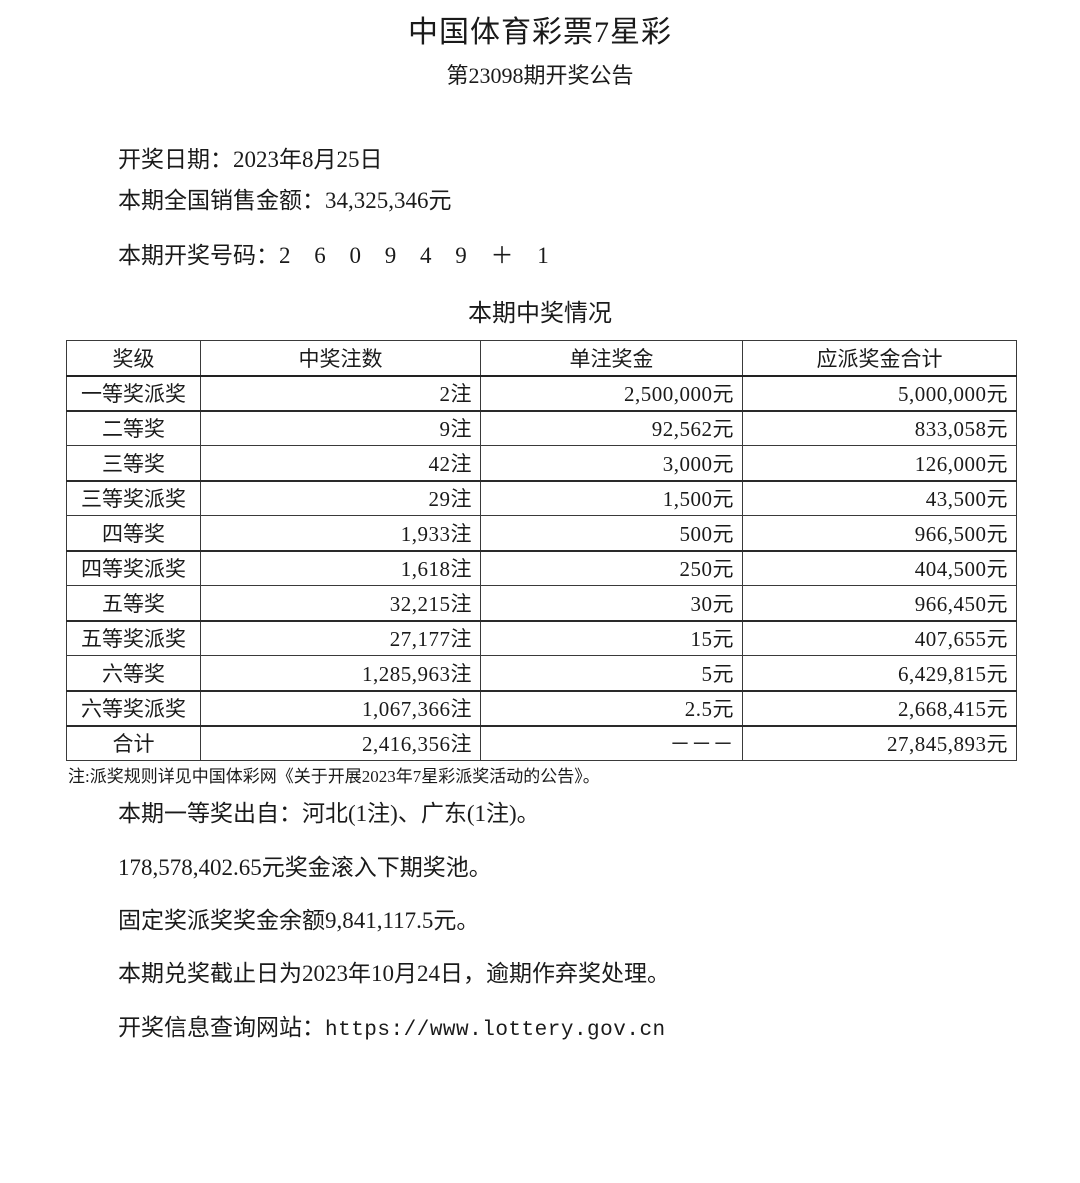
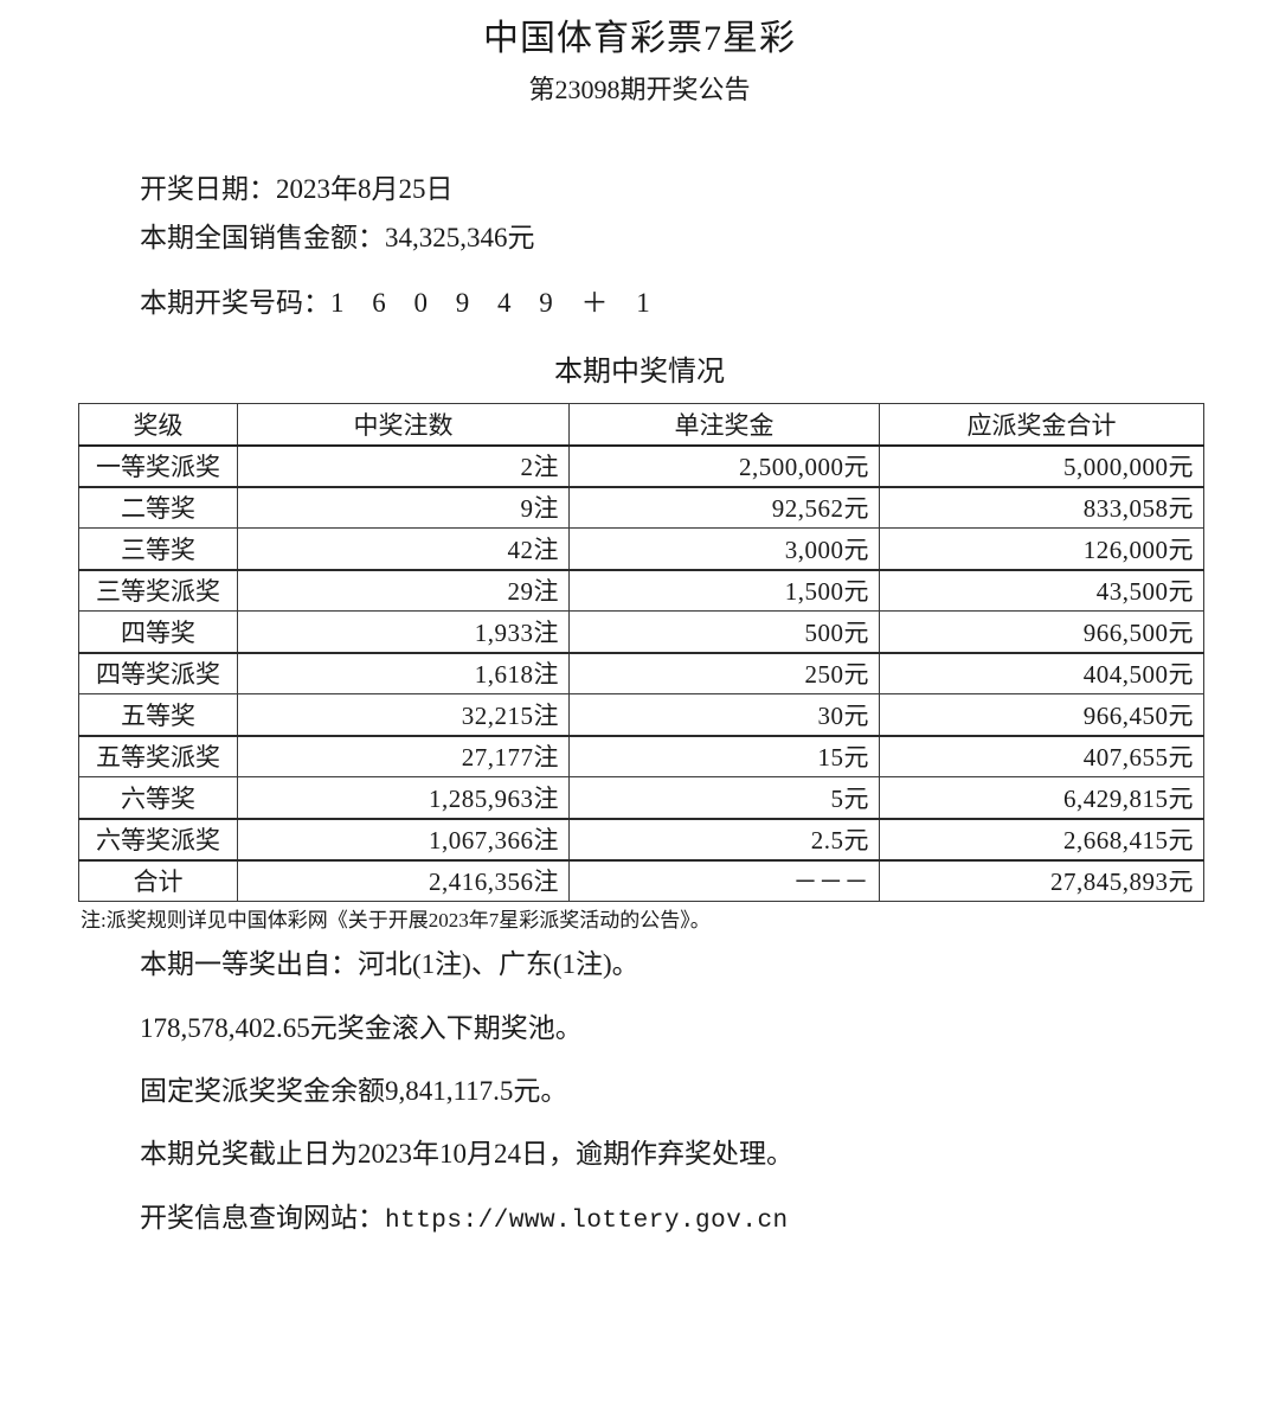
  中国体育彩票7星彩
  第23098期开奖公告
  开奖日期：2023年8月25日
  本期全国销售金额：34,325,346元
- 本期开奖号码：2 6 0 9 4 9 ＋ 1
+ 本期开奖号码：1 6 0 9 4 9 ＋ 1
  本期中奖情况
  奖级	中奖注数	单注奖金	应派奖金合计
  一等奖派奖	2注	2,500,000元	5,000,000元
  二等奖	9注	92,562元	833,058元
  三等奖	42注	3,000元	126,000元
  三等奖派奖	29注	1,500元	43,500元
  四等奖	1,933注	500元	966,500元
  四等奖派奖	1,618注	250元	404,500元
  五等奖	32,215注	30元	966,450元
  五等奖派奖	27,177注	15元	407,655元
  六等奖	1,285,963注	5元	6,429,815元
  六等奖派奖	1,067,366注	2.5元	2,668,415元
  合计	2,416,356注	－－－	27,845,893元
  注:派奖规则详见中国体彩网《关于开展2023年7星彩派奖活动的公告》。
  本期一等奖出自：河北(1注)、广东(1注)。
  178,578,402.65元奖金滚入下期奖池。
  固定奖派奖奖金余额9,841,117.5元。
  本期兑奖截止日为2023年10月24日，逾期作弃奖处理。
  开奖信息查询网站：https://www.lottery.gov.cn
